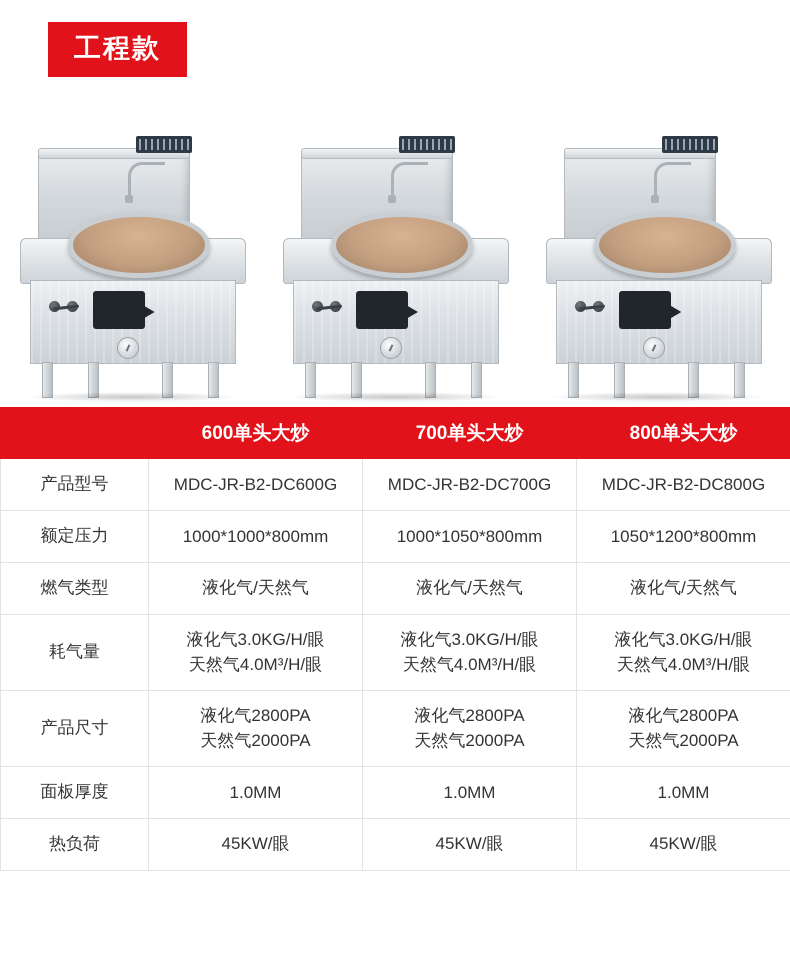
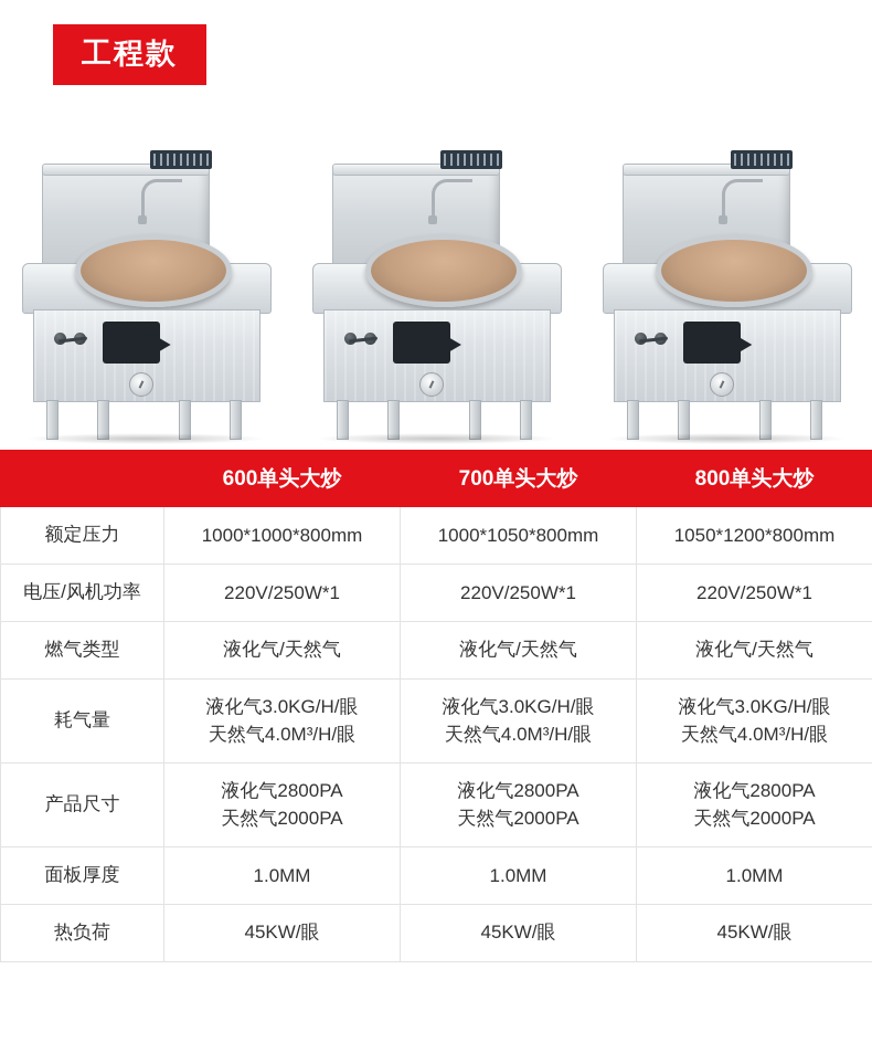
  工程款
  	600单头大炒	700单头大炒	800单头大炒
- 产品型号	MDC-JR-B2-DC600G	MDC-JR-B2-DC700G	MDC-JR-B2-DC800G
  额定压力	1000*1000*800mm	1000*1050*800mm	1050*1200*800mm
+ 电压/风机功率	220V/250W*1	220V/250W*1	220V/250W*1
  燃气类型	液化气/天然气	液化气/天然气	液化气/天然气
  耗气量	液化气3.0KG/H/眼 天然气4.0M³/H/眼	液化气3.0KG/H/眼 天然气4.0M³/H/眼	液化气3.0KG/H/眼 天然气4.0M³/H/眼
  产品尺寸	液化气2800PA 天然气2000PA	液化气2800PA 天然气2000PA	液化气2800PA 天然气2000PA
  面板厚度	1.0MM	1.0MM	1.0MM
  热负荷	45KW/眼	45KW/眼	45KW/眼
